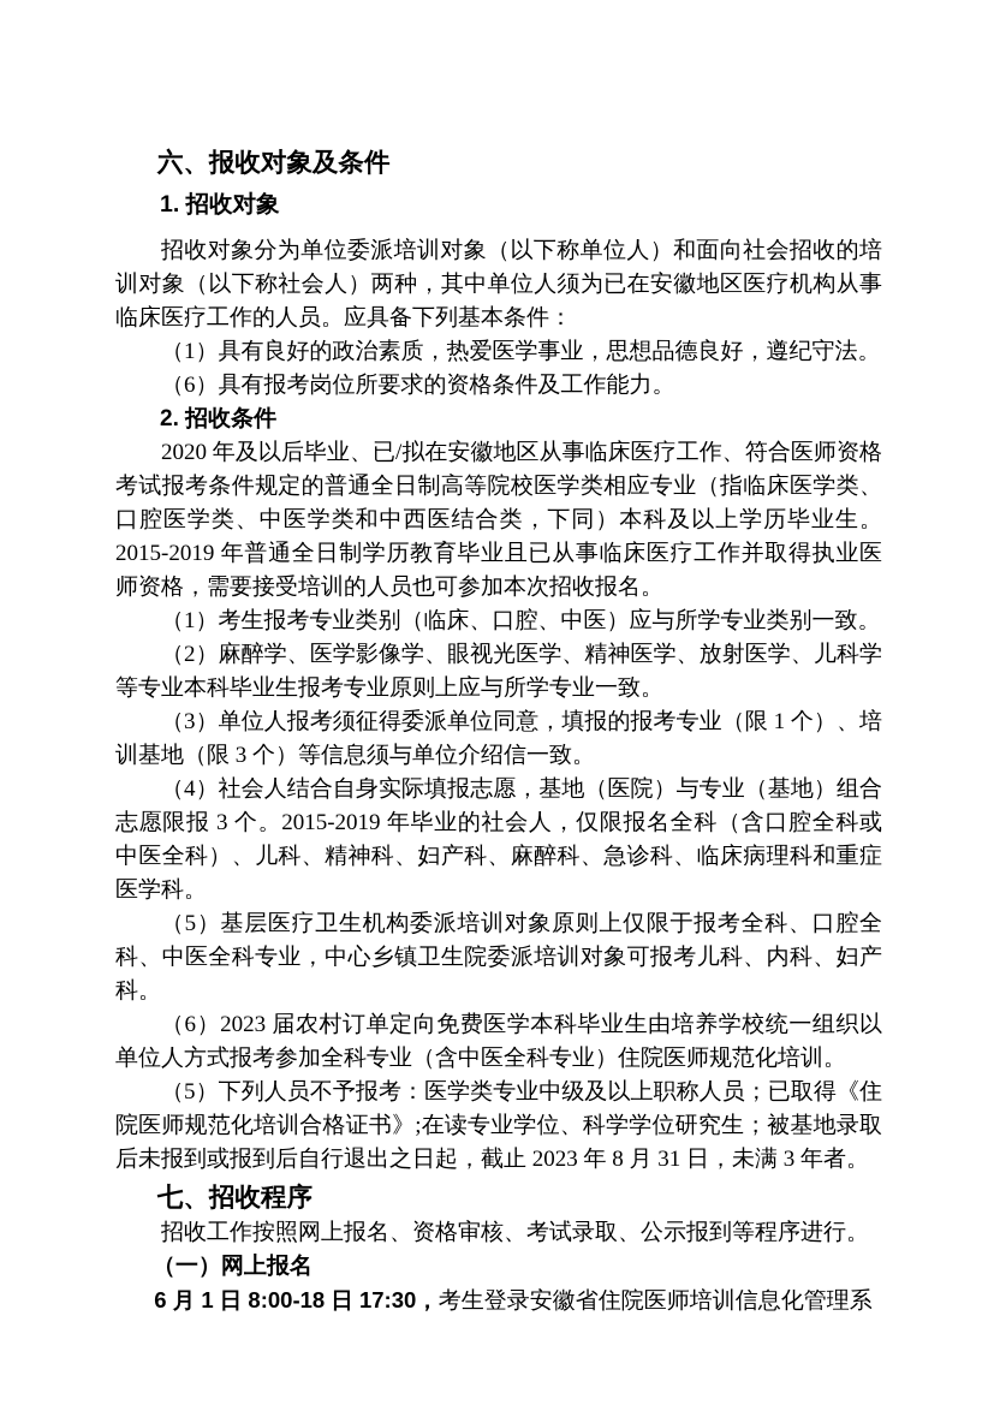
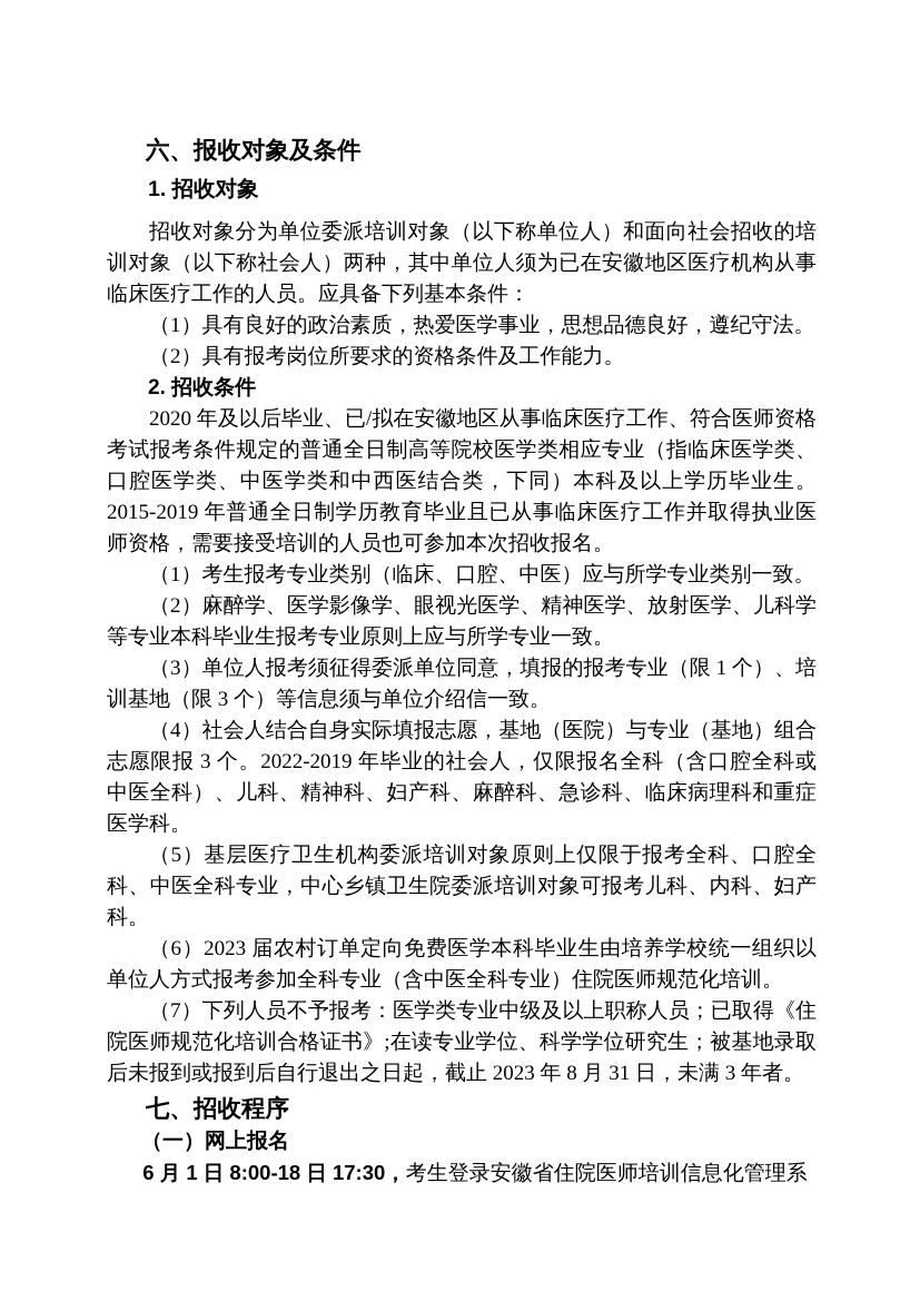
  六、报收对象及条件
  1. 招收对象
  招收对象分为单位委派培训对象（以下称单位人）和面向社会招收的培训对象（以下称社会人）两种，其中单位人须为已在安徽地区医疗机构从事临床医疗工作的人员。应具备下列基本条件：
  （1）具有良好的政治素质，热爱医学事业，思想品德良好，遵纪守法。
- （6）具有报考岗位所要求的资格条件及工作能力。
+ （2）具有报考岗位所要求的资格条件及工作能力。
  2. 招收条件
  2020 年及以后毕业、已/拟在安徽地区从事临床医疗工作、符合医师资格考试报考条件规定的普通全日制高等院校医学类相应专业（指临床医学类、口腔医学类、中医学类和中西医结合类，下同）本科及以上学历毕业生。2015-2019 年普通全日制学历教育毕业且已从事临床医疗工作并取得执业医师资格，需要接受培训的人员也可参加本次招收报名。
  （1）考生报考专业类别（临床、口腔、中医）应与所学专业类别一致。
  （2）麻醉学、医学影像学、眼视光医学、精神医学、放射医学、儿科学等专业本科毕业生报考专业原则上应与所学专业一致。
  （3）单位人报考须征得委派单位同意，填报的报考专业（限 1 个）、培训基地（限 3 个）等信息须与单位介绍信一致。
- （4）社会人结合自身实际填报志愿，基地（医院）与专业（基地）组合志愿限报 3 个。2015-2019 年毕业的社会人，仅限报名全科（含口腔全科或中医全科）、儿科、精神科、妇产科、麻醉科、急诊科、临床病理科和重症医学科。
+ （4）社会人结合自身实际填报志愿，基地（医院）与专业（基地）组合志愿限报 3 个。2022-2019 年毕业的社会人，仅限报名全科（含口腔全科或中医全科）、儿科、精神科、妇产科、麻醉科、急诊科、临床病理科和重症医学科。
  （5）基层医疗卫生机构委派培训对象原则上仅限于报考全科、口腔全科、中医全科专业，中心乡镇卫生院委派培训对象可报考儿科、内科、妇产科。
  （6）2023 届农村订单定向免费医学本科毕业生由培养学校统一组织以单位人方式报考参加全科专业（含中医全科专业）住院医师规范化培训。
- （5）下列人员不予报考：医学类专业中级及以上职称人员；已取得《住院医师规范化培训合格证书》;在读专业学位、科学学位研究生；被基地录取后未报到或报到后自行退出之日起，截止 2023 年 8 月 31 日，未满 3 年者。
+ （7）下列人员不予报考：医学类专业中级及以上职称人员；已取得《住院医师规范化培训合格证书》;在读专业学位、科学学位研究生；被基地录取后未报到或报到后自行退出之日起，截止 2023 年 8 月 31 日，未满 3 年者。
  七、招收程序
- 招收工作按照网上报名、资格审核、考试录取、公示报到等程序进行。
  （一）网上报名
  6 月 1 日 8:00-18 日 17:30，考生登录安徽省住院医师培训信息化管理系
